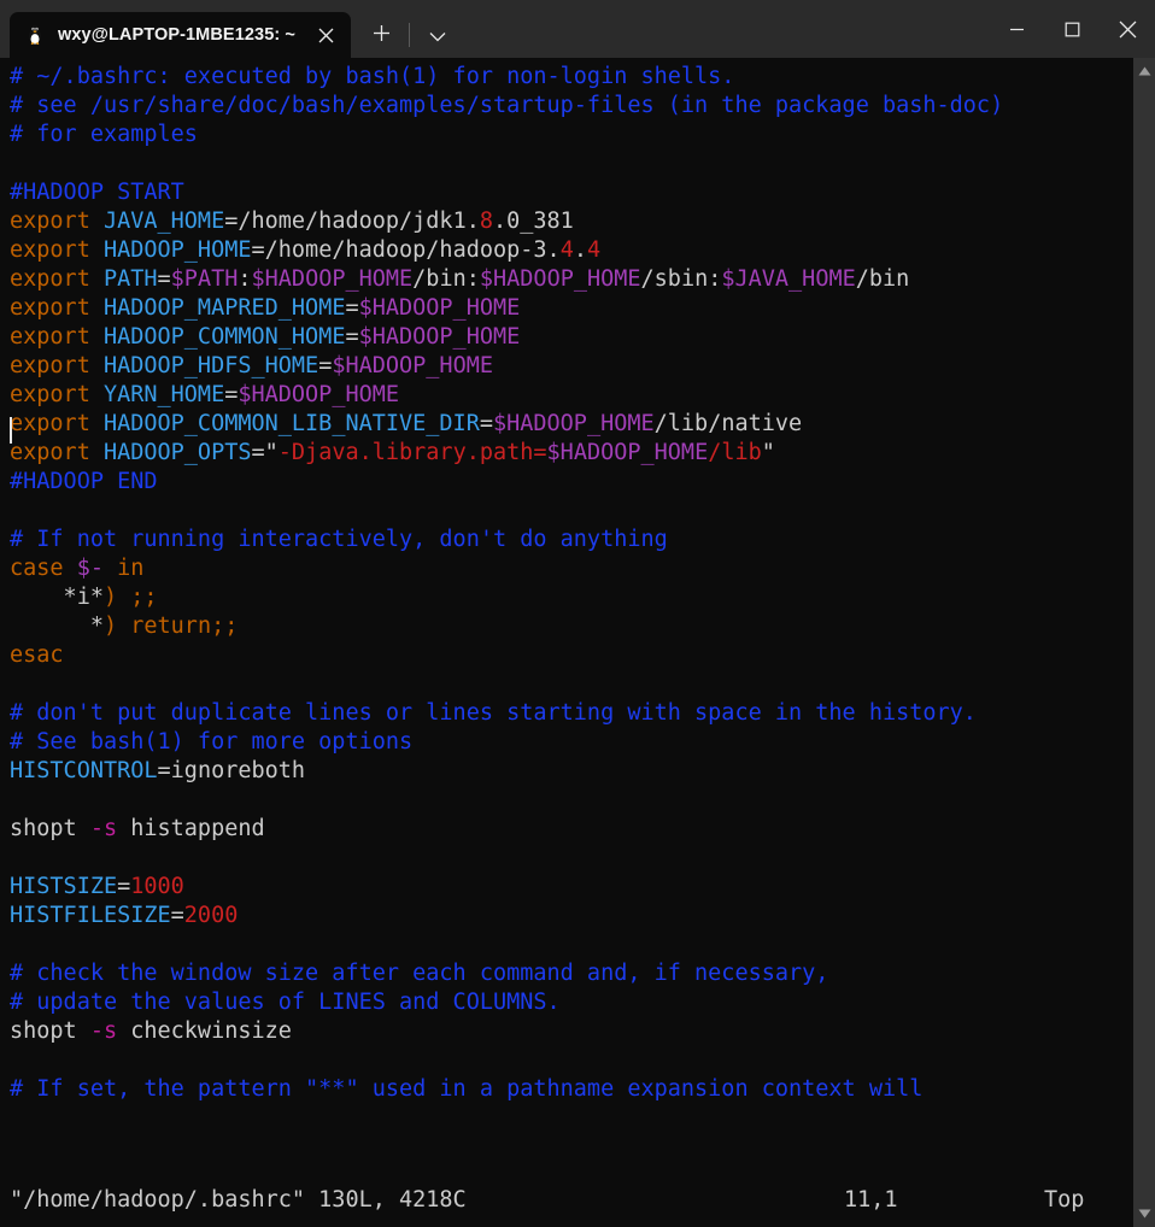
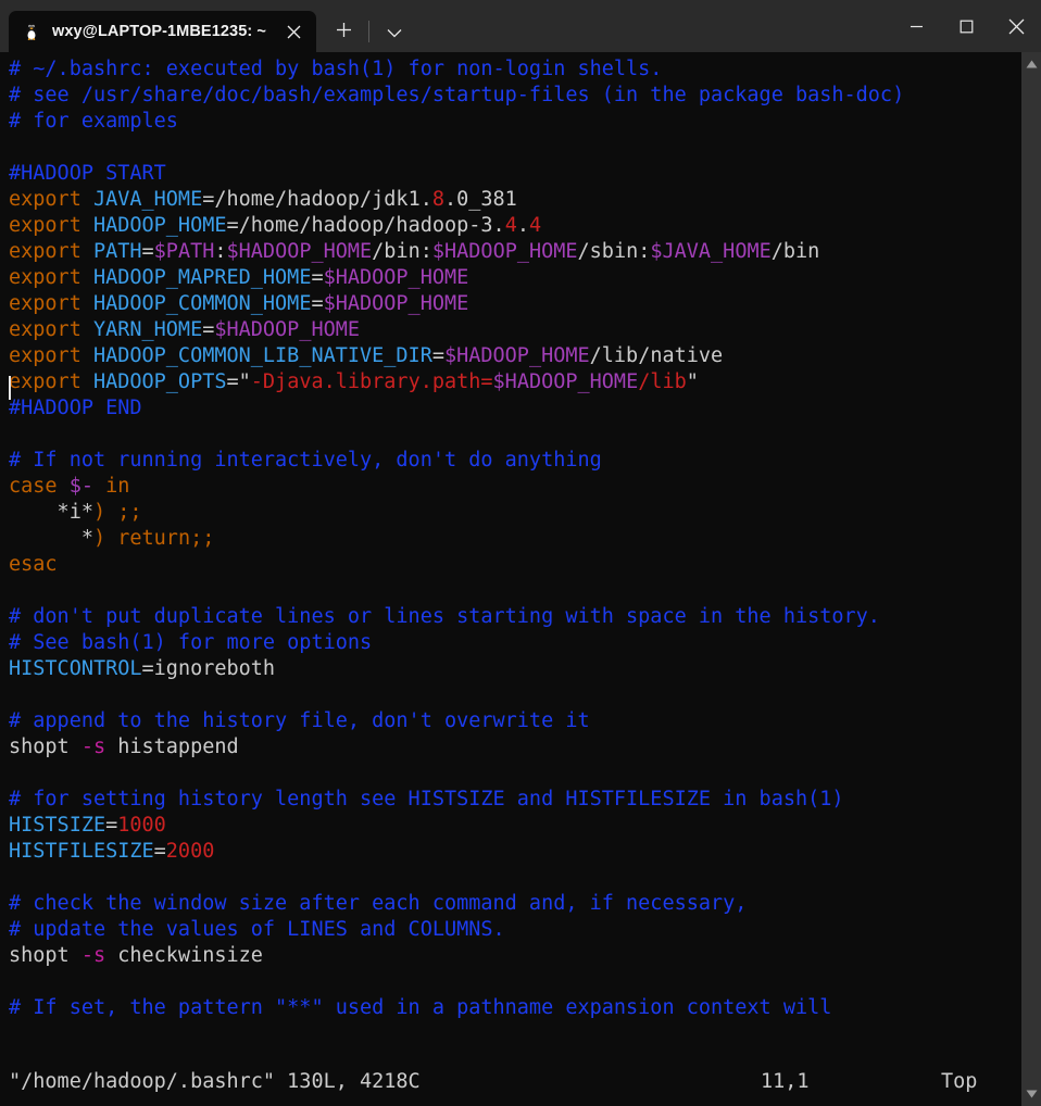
  wxy@LAPTOP-1MBE1235: ~
  # ~/.bashrc: executed by bash(1) for non-login shells.
  # see /usr/share/doc/bash/examples/startup-files (in the package bash-doc)
  # for examples
  #HADOOP START
  export JAVA_HOME=/home/hadoop/jdk1.8.0_381
  export HADOOP_HOME=/home/hadoop/hadoop-3.4.4
  export PATH=$PATH:$HADOOP_HOME/bin:$HADOOP_HOME/sbin:$JAVA_HOME/bin
  export HADOOP_MAPRED_HOME=$HADOOP_HOME
  export HADOOP_COMMON_HOME=$HADOOP_HOME
- export HADOOP_HDFS_HOME=$HADOOP_HOME
  export YARN_HOME=$HADOOP_HOME
  export HADOOP_COMMON_LIB_NATIVE_DIR=$HADOOP_HOME/lib/native
  export HADOOP_OPTS="-Djava.library.path=$HADOOP_HOME/lib"
  #HADOOP END
  # If not running interactively, don't do anything
  case $- in
  *i*) ;;
  *) return;;
  esac
  # don't put duplicate lines or lines starting with space in the history.
  # See bash(1) for more options
  HISTCONTROL=ignoreboth
+ # append to the history file, don't overwrite it
  shopt -s histappend
+ # for setting history length see HISTSIZE and HISTFILESIZE in bash(1)
  HISTSIZE=1000
  HISTFILESIZE=2000
  # check the window size after each command and, if necessary,
  # update the values of LINES and COLUMNS.
  shopt -s checkwinsize
  # If set, the pattern "**" used in a pathname expansion context will
  "/home/hadoop/.bashrc" 130L, 4218C
  11,1
  Top
